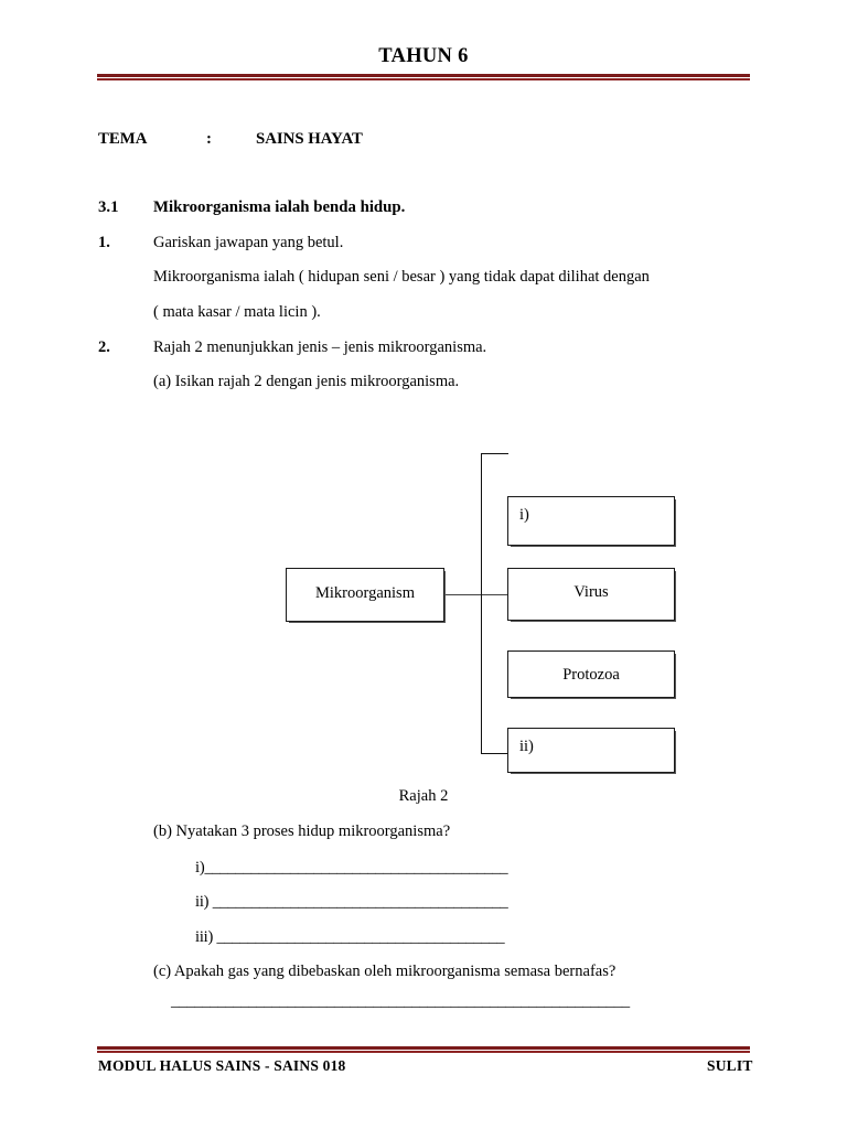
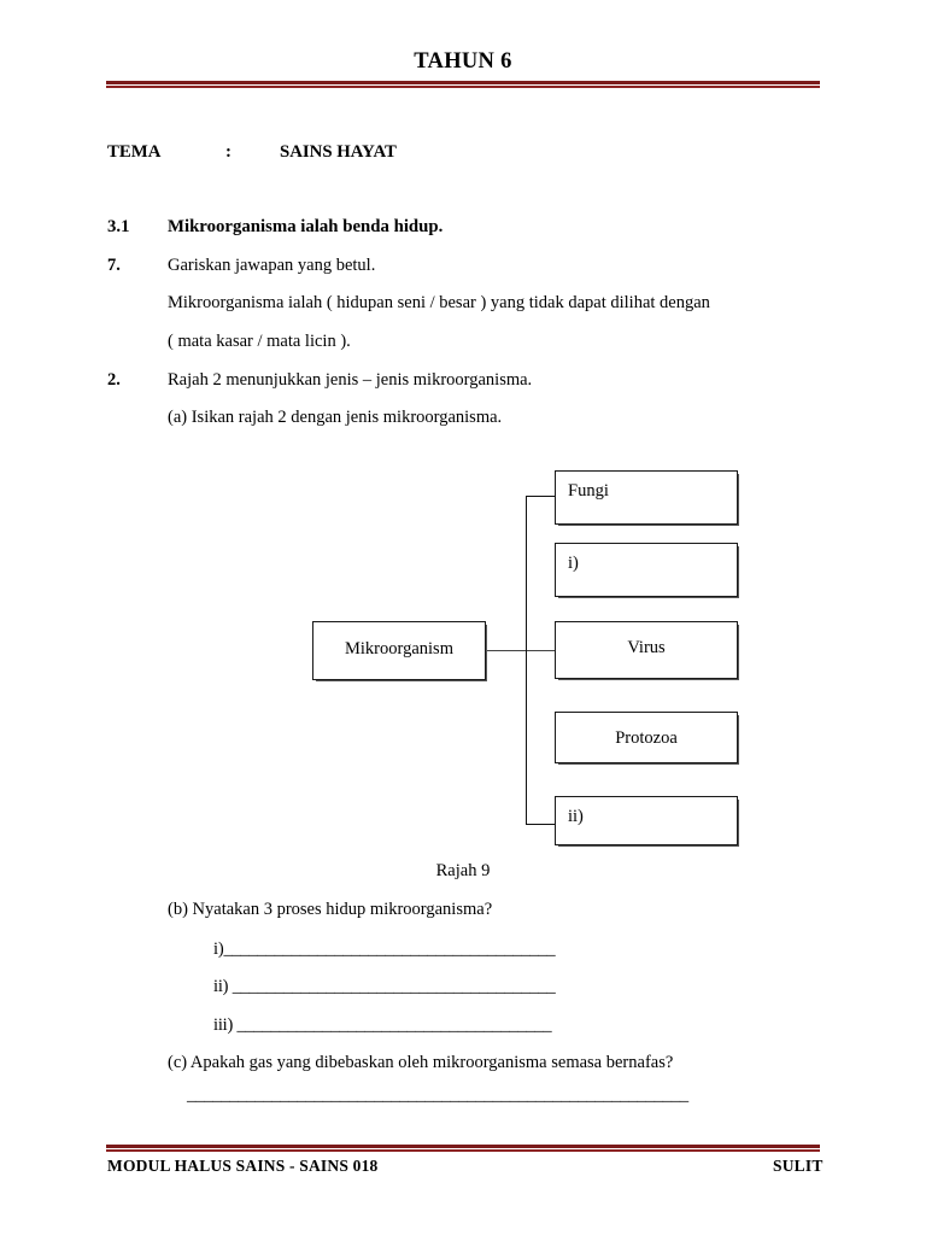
  TAHUN 6
  TEMA : SAINS HAYAT
  3.1 Mikroorganisma ialah benda hidup.
- 1.
+ 7.
  Gariskan jawapan yang betul.
  Mikroorganisma ialah ( hidupan seni / besar ) yang tidak dapat dilihat dengan
  ( mata kasar / mata licin ).
  2.
  Rajah 2 menunjukkan jenis – jenis mikroorganisma.
  (a) Isikan rajah 2 dengan jenis mikroorganisma.
  Mikroorganism
+ Fungi
  i)
  Virus
  Protozoa
  ii)
- Rajah 2
+ Rajah 9
  (b) Nyatakan 3 proses hidup mikroorganisma?
  i)_______________________________________
  ii) ______________________________________
  iii) _____________________________________
  (c) Apakah gas yang dibebaskan oleh mikroorganisma semasa bernafas?
  ___________________________________________________________
  MODUL HALUS SAINS - SAINS 018
  SULIT
